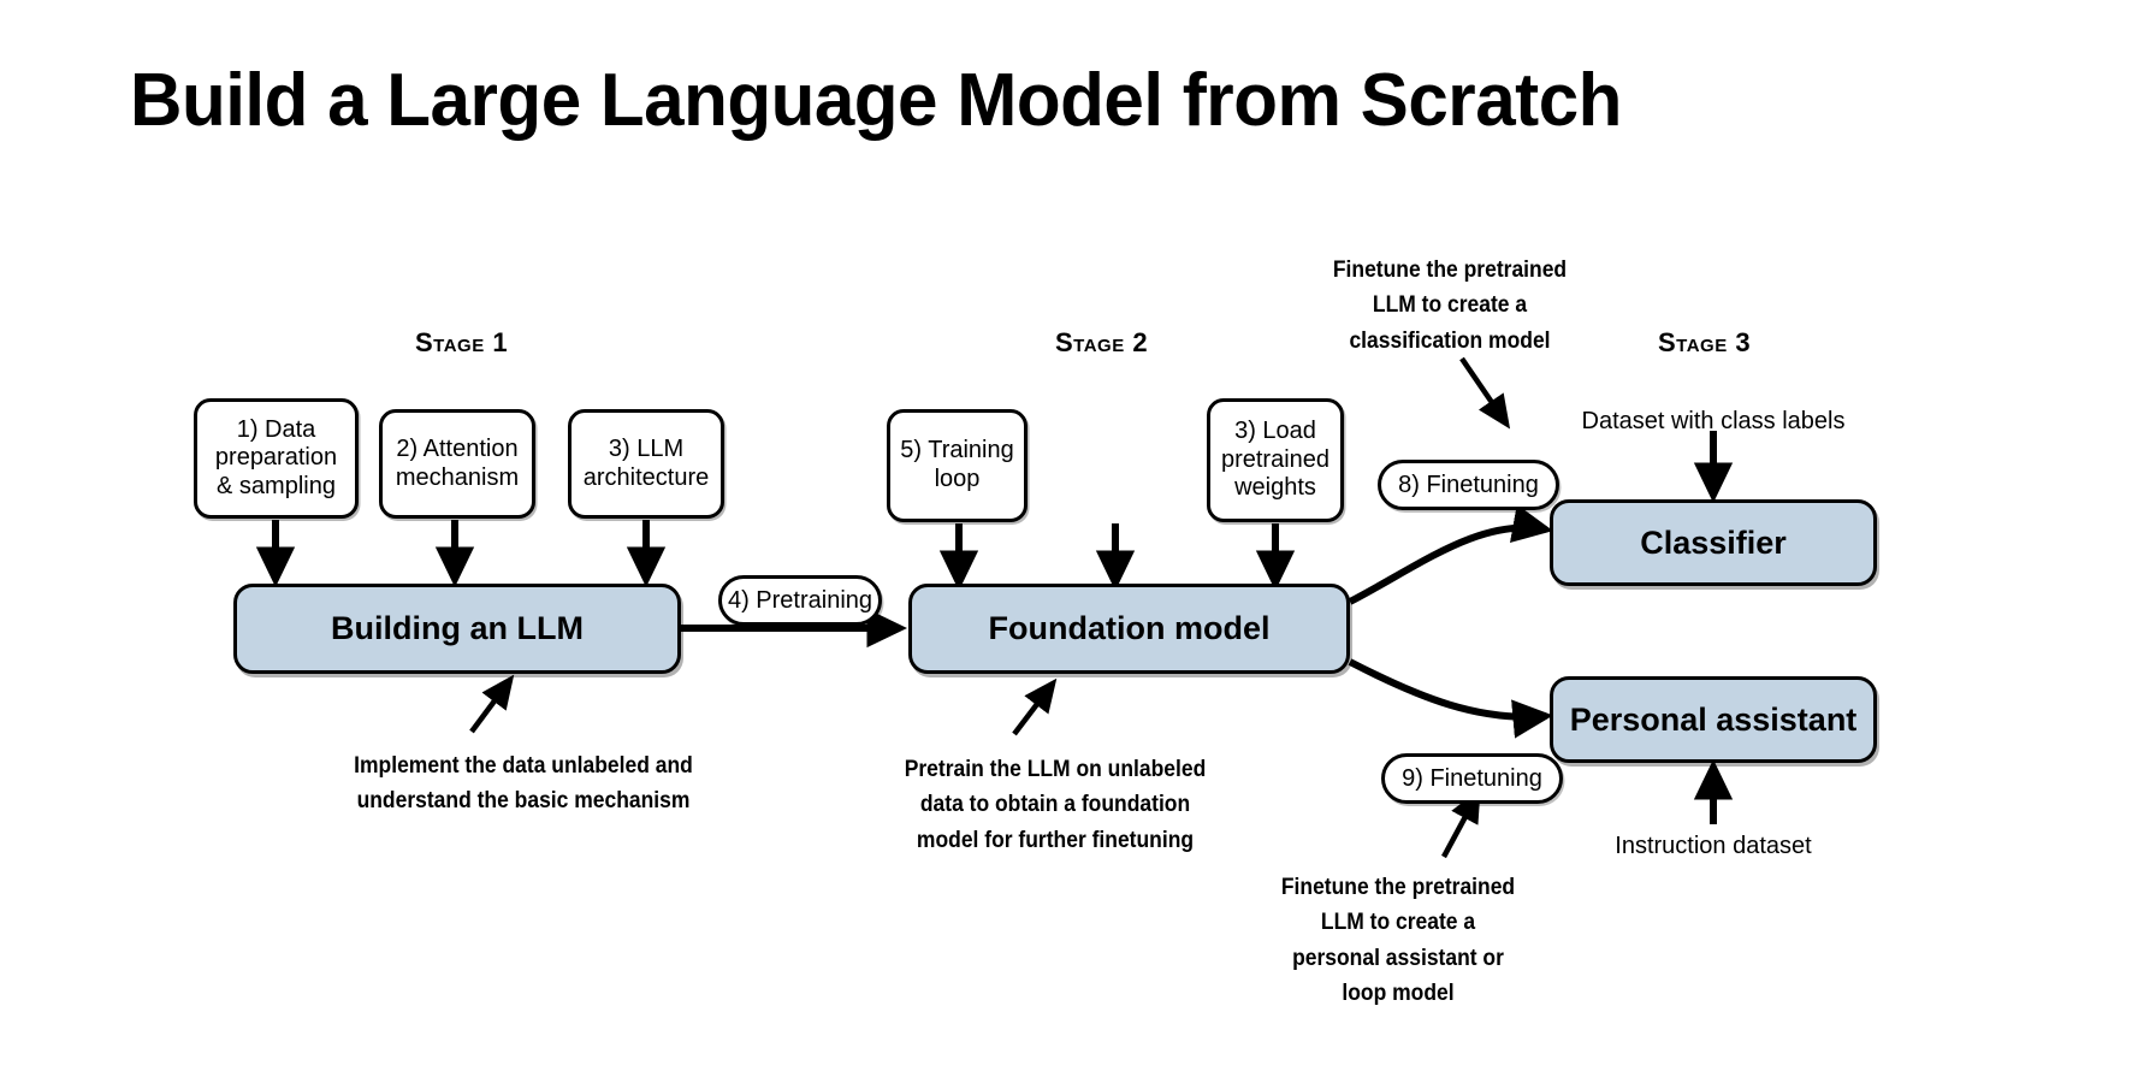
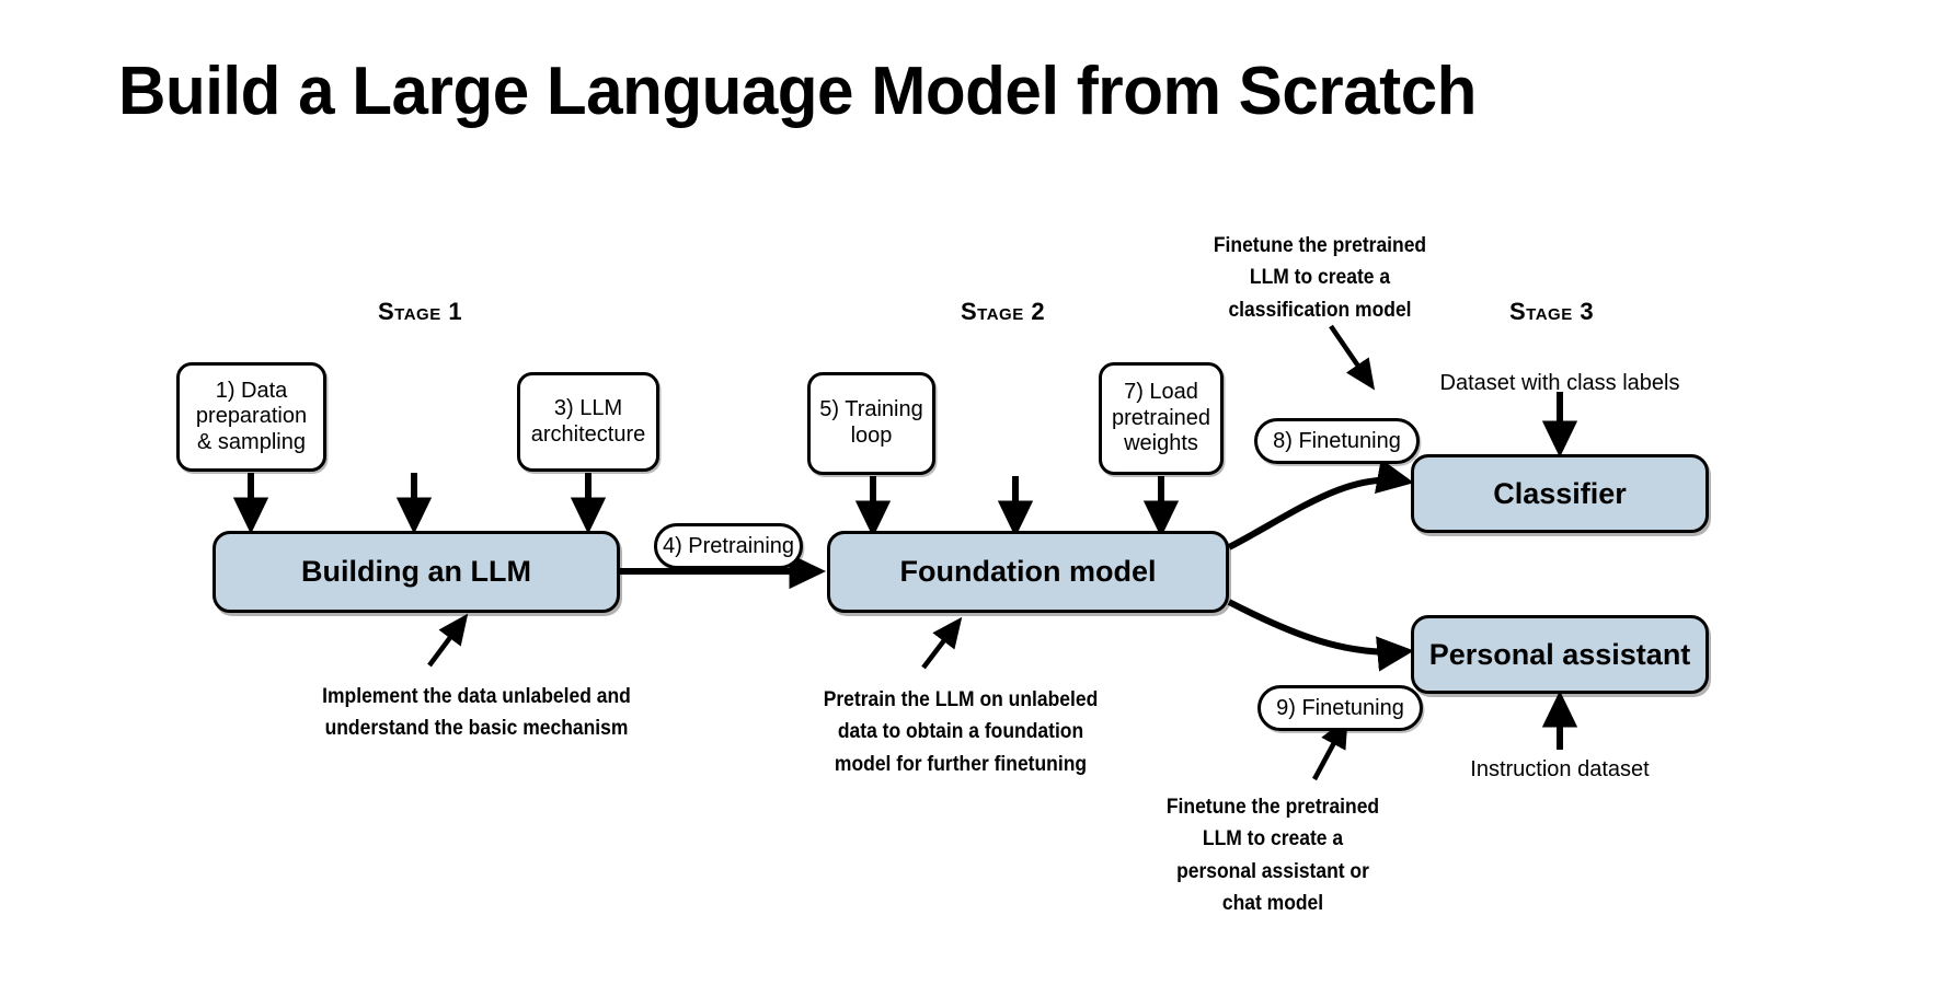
  Build a Large Language Model from Scratch
  Stage 1
  Stage 2
  Stage 3
  1) Data preparation & sampling
- 2) Attention mechanism
  3) LLM architecture
  Building an LLM
  4) Pretraining
  5) Training loop
- 3) Load pretrained weights
+ 7) Load pretrained weights
  Foundation model
  Finetune the pretrained LLM to create a classification model
  8) Finetuning
  Dataset with class labels
  Classifier
  Personal assistant
  Instruction dataset
  9) Finetuning
- Finetune the pretrained LLM to create a personal assistant or loop model
+ Finetune the pretrained LLM to create a personal assistant or chat model
  Implement the data unlabeled and understand the basic mechanism
  Pretrain the LLM on unlabeled data to obtain a foundation model for further finetuning
